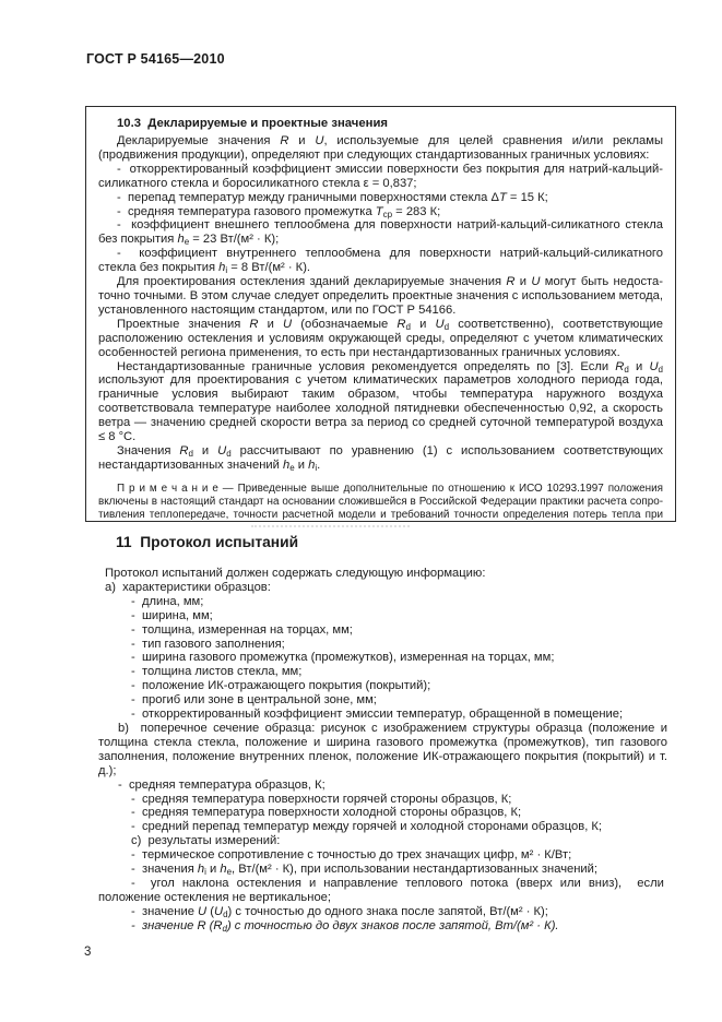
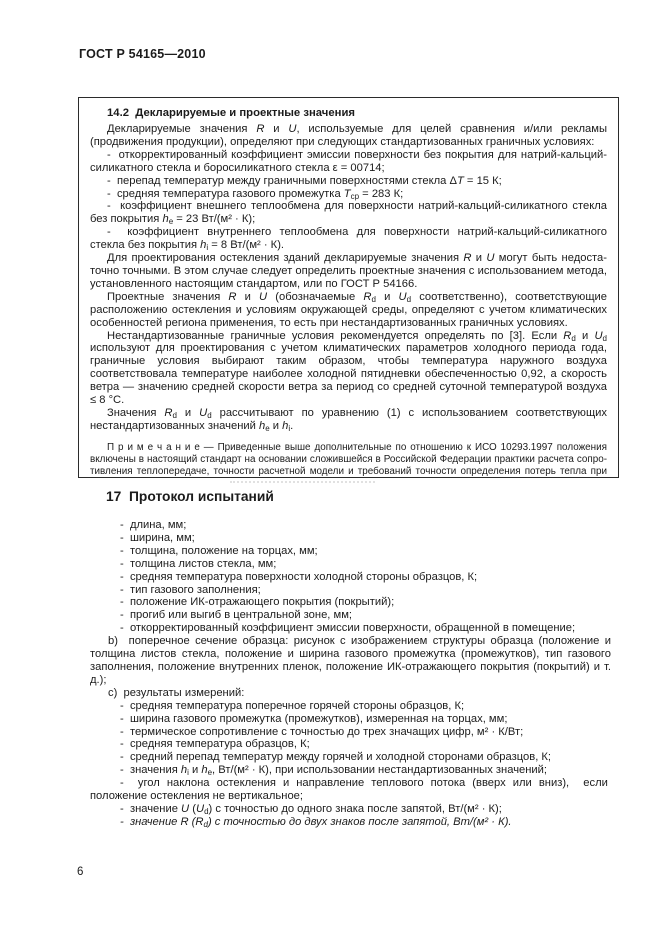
  ГОСТ Р 54165—2010
- 10.3 Декларируемые и проектные значения
+ 14.2 Декларируемые и проектные значения
  Декларируемые значения R и U, используемые для целей сравнения и/или рекламы (продвиже­ния продукции), определяют при следующих стандартизованных граничных условиях:
- - откорректированный коэффициент эмиссии поверхности без покрытия для натрий-кальций-силикатного стекла и боросиликатного стекла ε = 0,837;
+ - откорректированный коэффициент эмиссии поверхности без покрытия для натрий-кальций-силикатного стекла и боросиликатного стекла ε = 00714;
  - перепад температур между граничными поверхностями стекла ΔT = 15 К;
  - средняя температура газового промежутка Tср = 283 К;
  - коэффициент внешнего теплообмена для поверхности натрий-кальций-силикатного стекла без покрытия hе = 23 Вт/(м² · К);
  - коэффициент внутреннего теплообмена для поверхности натрий-кальций-силикатного стекла без покрытия hi = 8 Вт/(м² · К).
  Для проектирования остекления зданий декларируемые значения R и U могут быть недоста­точно точными. В этом случае следует определить проектные значения с использованием метода, установ­ленного настоящим стандартом, или по ГОСТ Р 54166.
  Проектные значения R и U (обозначаемые Rd и Ud соответственно), соответствующие расположе­нию остекления и условиям окружающей среды, определяют с учетом климатических особенно­стей региона применения, то есть при нестандартизованных граничных условиях.
  Нестандартизованные граничные условия рекомендуется определять по [3]. Если Rd и Ud исполь­зуют для проектирования с учетом климатических параметров холодного периода года, граничные условия выбирают таким образом, чтобы температура наружного воздуха соответствовала темпера­туре наиболее холодной пятидневки обеспеченностью 0,92, а скорость ветра — значению средней скорости ветра за период со средней суточной температурой воздуха ≤ 8 °С.
  Значения Rd и Ud рассчитывают по уравнению (1) с использованием соответствующих нестандар­тизованных значений hе и hi.
  П р и м е ч а н и е — Приведенные выше дополнительные по отношению к ИСО 10293.1997 положения включены в настоящий стандарт на основании сложившейся в Российской Федерации практики расчета сопро­тивления теплопередаче, точности расчетной модели и требований точности определения потерь тепла при
- 11 Протокол испытаний
+ 17 Протокол испытаний
- Протокол испытаний должен содержать следующую информацию:
- a) характеристики образцов:
  - длина, мм;
  - ширина, мм;
- - толщина, измеренная на торцах, мм;
+ - толщина, положение на торцах, мм;
- - тип газового заполнения;
+ - толщина листов стекла, мм;
- - ширина газового промежутка (промежутков), измеренная на торцах, мм;
+ - средняя температура поверхности холодной стороны образцов, К;
- - толщина листов стекла, мм;
+ - тип газового заполнения;
  - положение ИК-отражающего покрытия (покрытий);
- - прогиб или зоне в центральной зоне, мм;
+ - прогиб или выгиб в центральной зоне, мм;
- - откорректированный коэффициент эмиссии температур, обращенной в помещение;
+ - откорректированный коэффициент эмиссии поверхности, обращенной в помещение;
- b) поперечное сечение образца: рисунок с изображением структуры образца (положение и толщи­на стекла стекла, положение и ширина газового промежутка (промежутков), тип газового заполнения, положение внутренних пленок, положение ИК-отражающего покрытия (покрытий) и т. д.);
+ b) поперечное сечение образца: рисунок с изображением структуры образца (положение и толщи­на листов стекла, положение и ширина газового промежутка (промежутков), тип газового заполнения, положение внутренних пленок, положение ИК-отражающего покрытия (покрытий) и т. д.);
- - средняя температура образцов, К;
+ c) результаты измерений:
- - средняя температура поверхности горячей стороны образцов, К;
+ - средняя температура поперечное горячей стороны образцов, К;
- - средняя температура поверхности холодной стороны образцов, К;
+ - ширина газового промежутка (промежутков), измеренная на торцах, мм;
- - средний перепад температур между горячей и холодной сторонами образцов, К;
+ - термическое сопротивление с точностью до трех значащих цифр, м² · К/Вт;
- c) результаты измерений:
+ - средняя температура образцов, К;
- - термическое сопротивление с точностью до трех значащих цифр, м² · К/Вт;
+ - средний перепад температур между горячей и холодной сторонами образцов, К;
  - значения hi и hе, Вт/(м² · К), при использовании нестандартизованных значений;
  - угол наклона остекления и направление теплового потока (вверх или вниз), если положение остекления не вертикальное;
  - значение U (Ud) с точностью до одного знака после запятой, Вт/(м² · К);
  - значение R (Rd) с точностью до двух знаков после запятой, Вт/(м² · К).
- 3
+ 6
